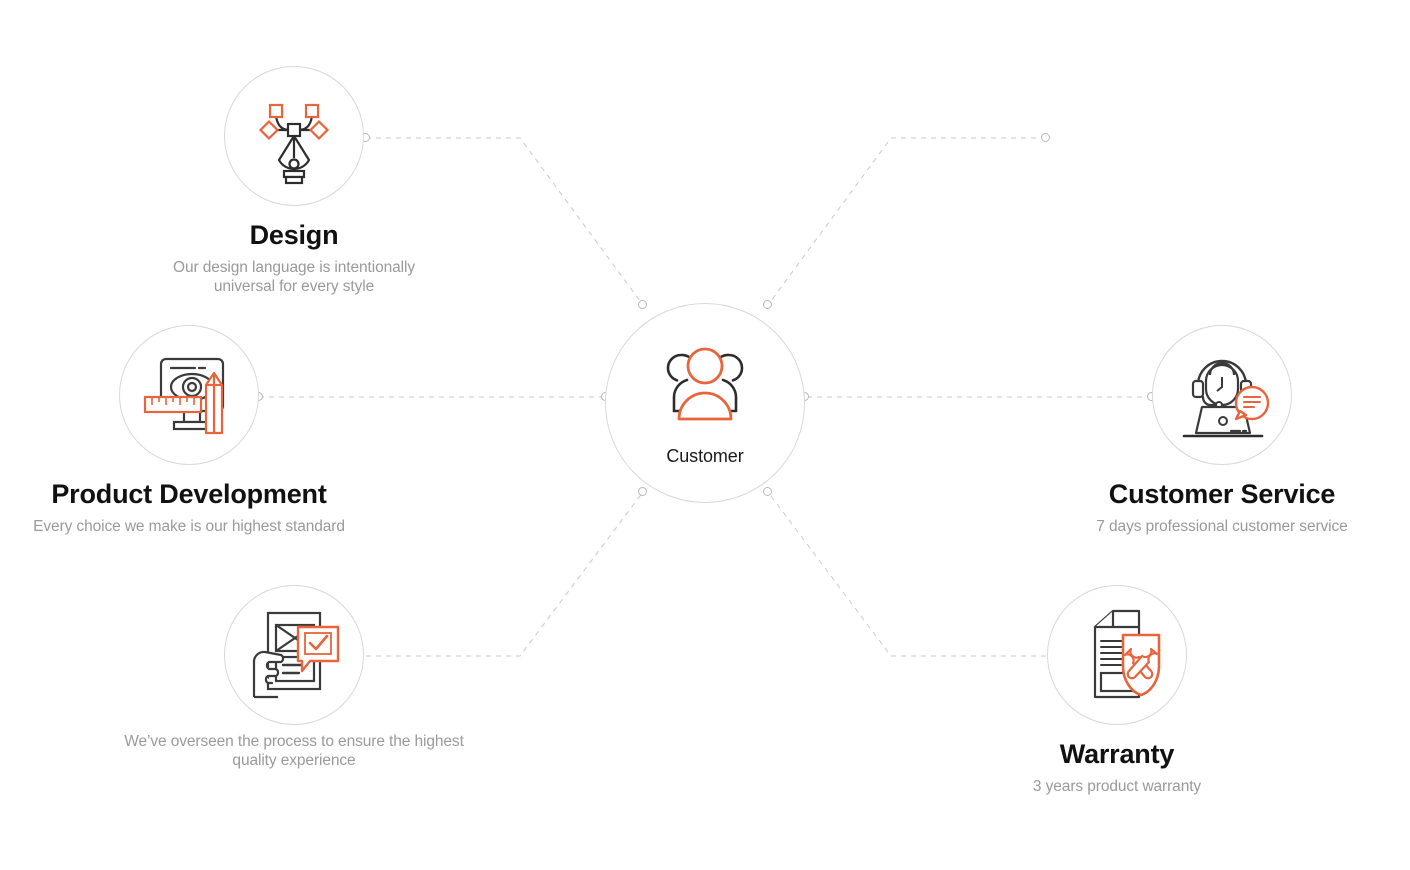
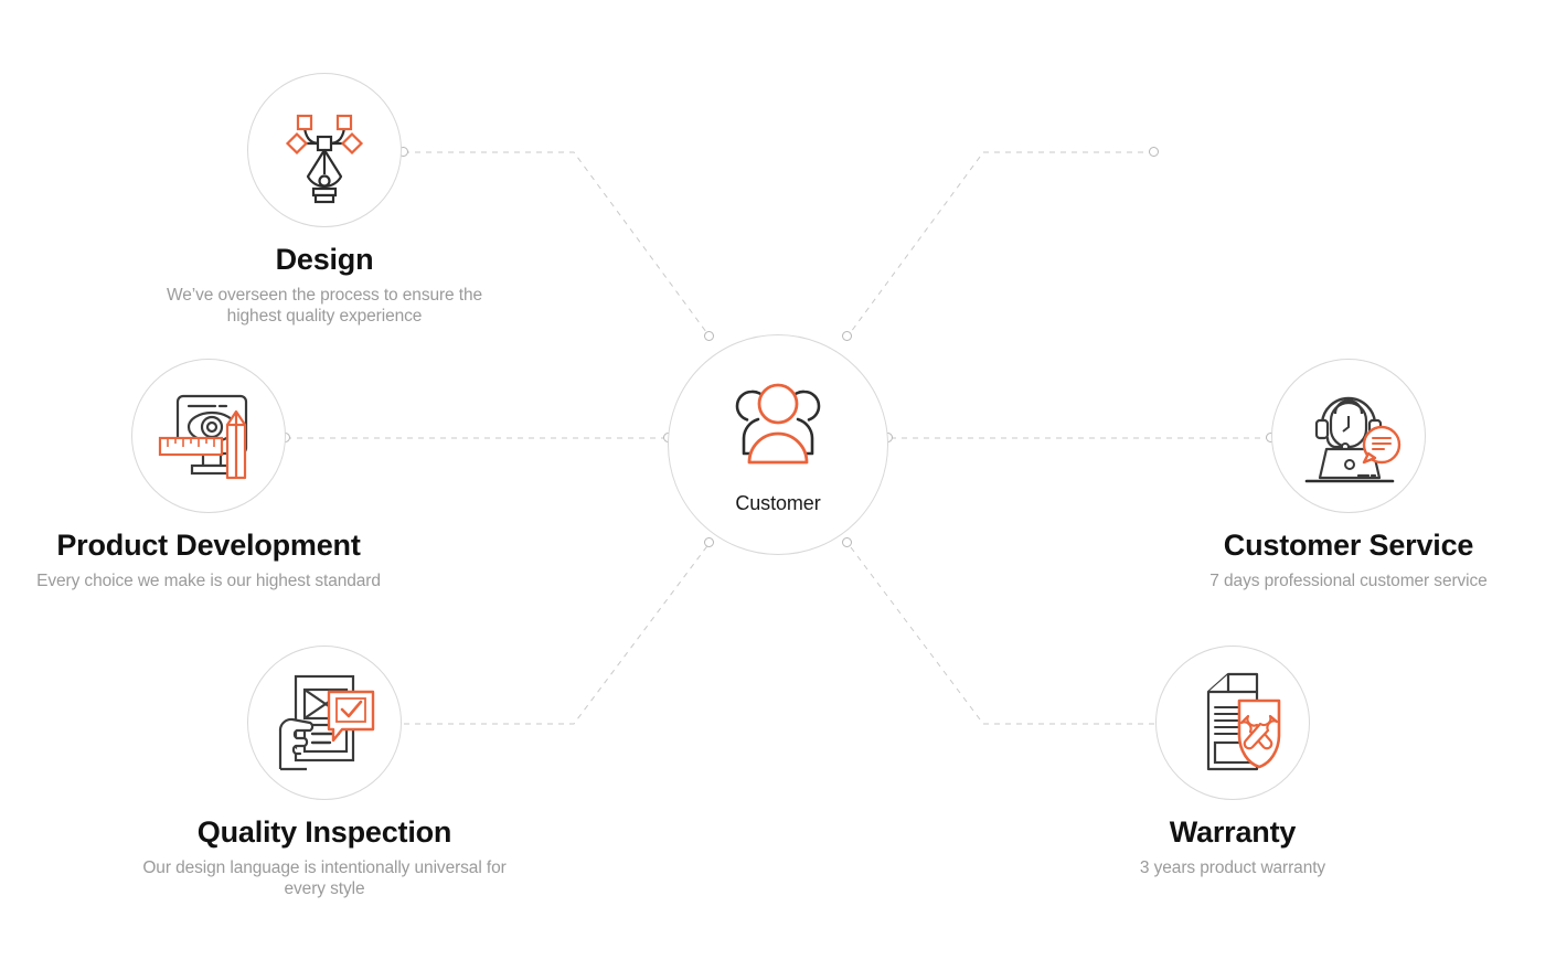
  Customer
  Design
- Our design language is intentionally universal for every style
+ We’ve overseen the process to ensure the highest quality experience
  Product Development
  Every choice we make is our highest standard
+ Quality Inspection
- We’ve overseen the process to ensure the highest quality experience
+ Our design language is intentionally universal for every style
  Customer Service
  7 days professional customer service
  Warranty
  3 years product warranty
